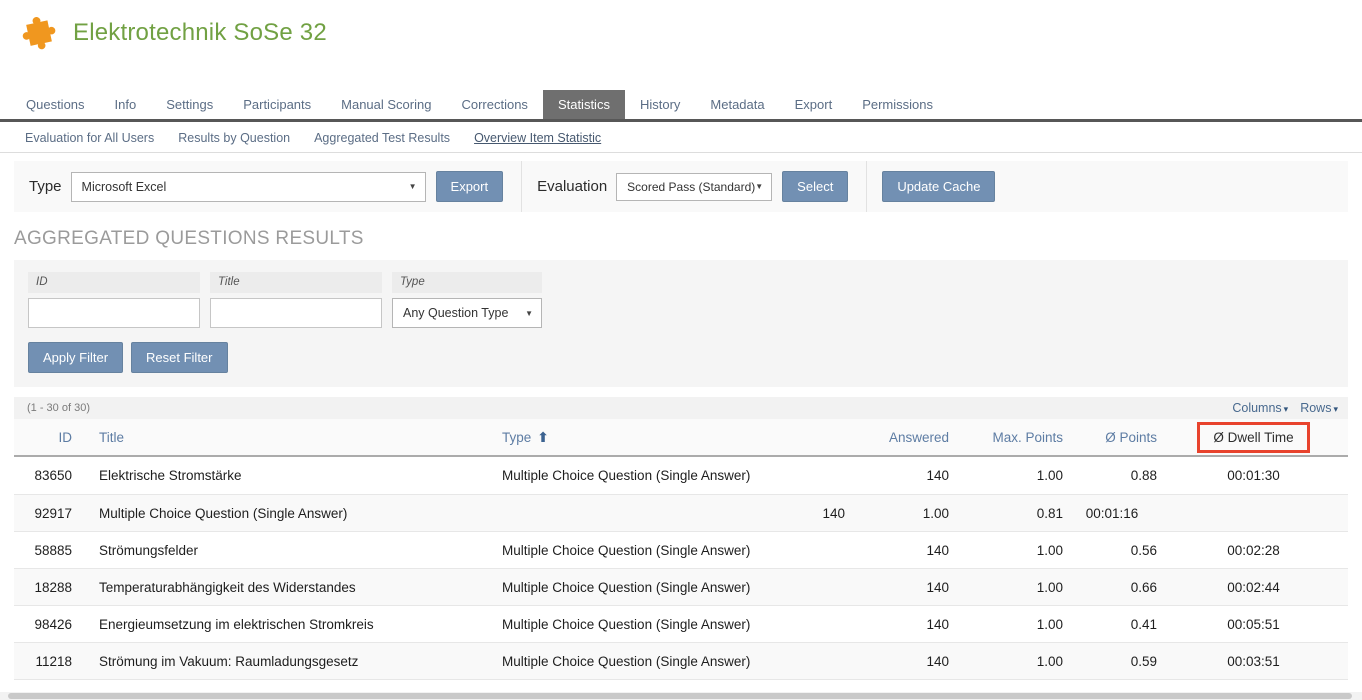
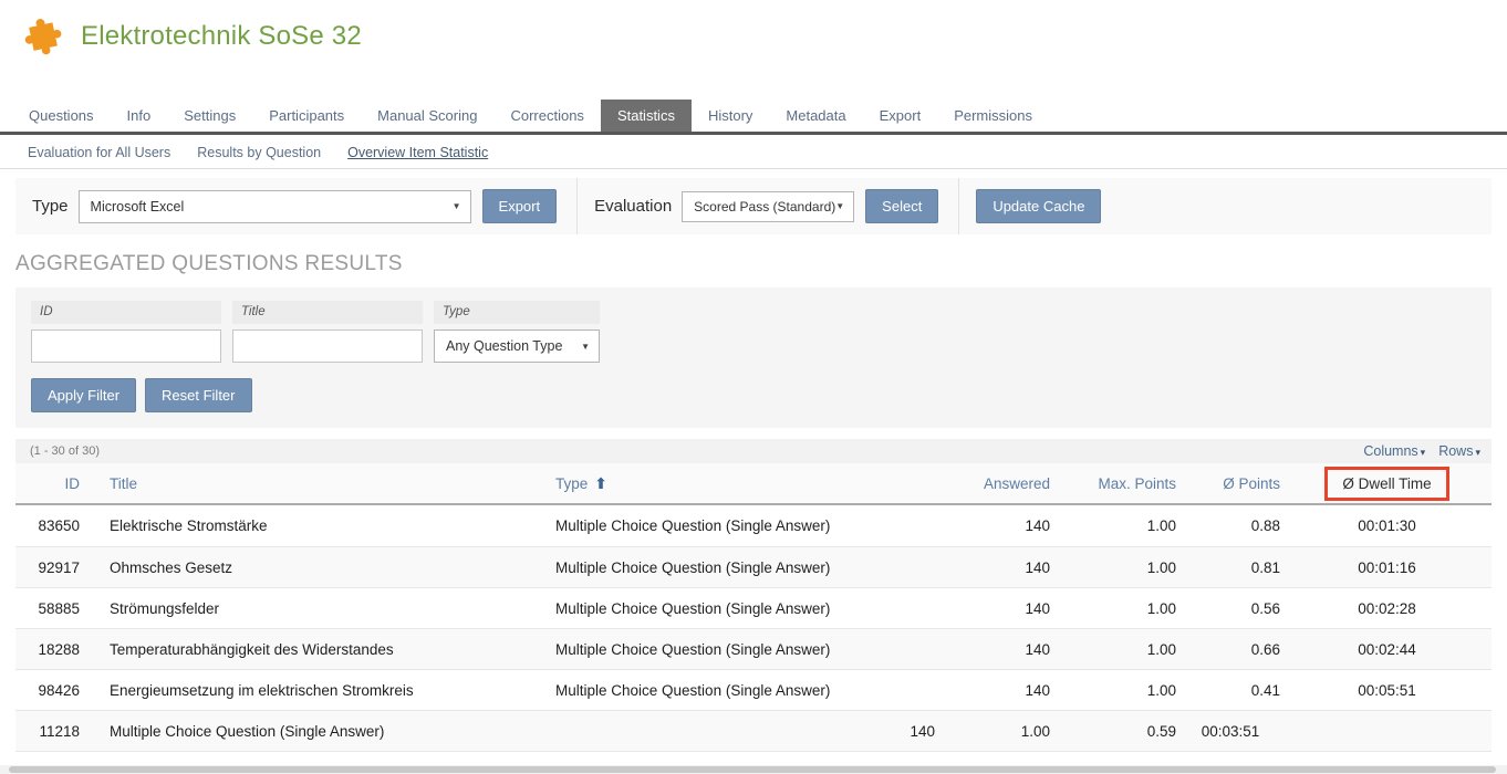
  Elektrotechnik SoSe 32
  Questions
  Info
  Settings
  Participants
  Manual Scoring
  Corrections
  Statistics
  History
  Metadata
  Export
  Permissions
  Evaluation for All Users
  Results by Question
- Aggregated Test Results
  Overview Item Statistic
  Type
  Microsoft Excel
  ▼
  Export
  Evaluation
  Scored Pass (Standard)
  ▼
  Select
  Update Cache
  AGGREGATED QUESTIONS RESULTS
  ID
  Title
  Type
  Any Question Type
  ▼
  Apply Filter
  Reset Filter
  (1 - 30 of 30)
  Columns ▾
  Rows ▾
  ID
  Title
  Type ⬆
  Answered
  Max. Points
  Ø Points
  Ø Dwell Time
  83650
  Elektrische Stromstärke
  Multiple Choice Question (Single Answer)
  140
  1.00
  0.88
  00:01:30
  92917
+ Ohmsches Gesetz
  Multiple Choice Question (Single Answer)
  140
  1.00
  0.81
  00:01:16
  58885
  Strömungsfelder
  Multiple Choice Question (Single Answer)
  140
  1.00
  0.56
  00:02:28
  18288
  Temperaturabhängigkeit des Widerstandes
  Multiple Choice Question (Single Answer)
  140
  1.00
  0.66
  00:02:44
  98426
  Energieumsetzung im elektrischen Stromkreis
  Multiple Choice Question (Single Answer)
  140
  1.00
  0.41
  00:05:51
  11218
- Strömung im Vakuum: Raumladungsgesetz
  Multiple Choice Question (Single Answer)
  140
  1.00
  0.59
  00:03:51
